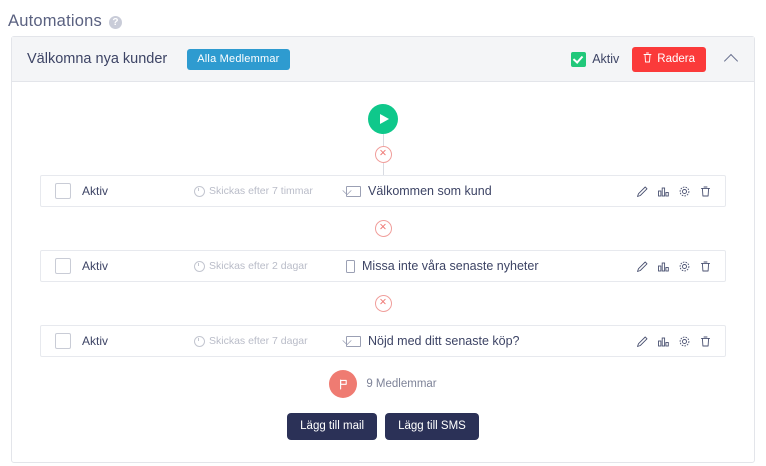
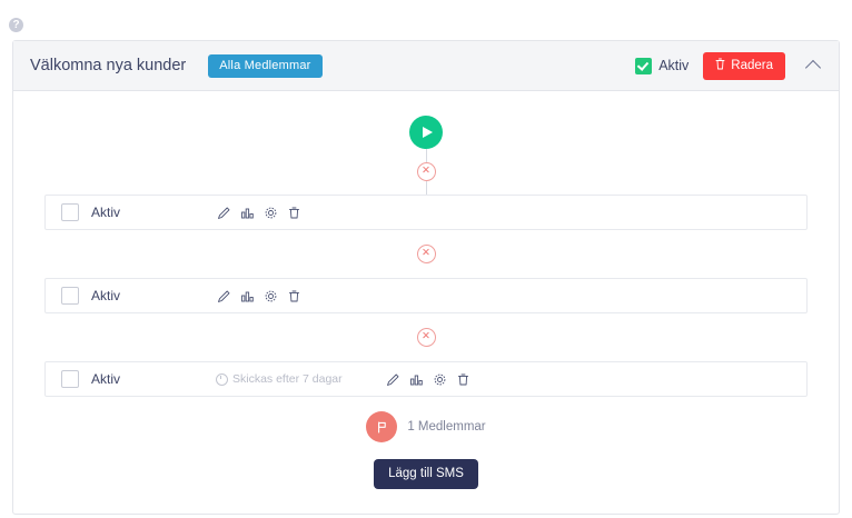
- Automations
  ?
  Välkomna nya kunder
  Alla Medlemmar
  Aktiv
  Radera
  ✕
  Aktiv
- Skickas efter 7 timmar
- Välkommen som kund
  ✕
  Aktiv
- Skickas efter 2 dagar
- Missa inte våra senaste nyheter
  ✕
  Aktiv
  Skickas efter 7 dagar
- Nöjd med ditt senaste köp?
- 9 Medlemmar
+ 1 Medlemmar
- Lägg till mail
  Lägg till SMS
